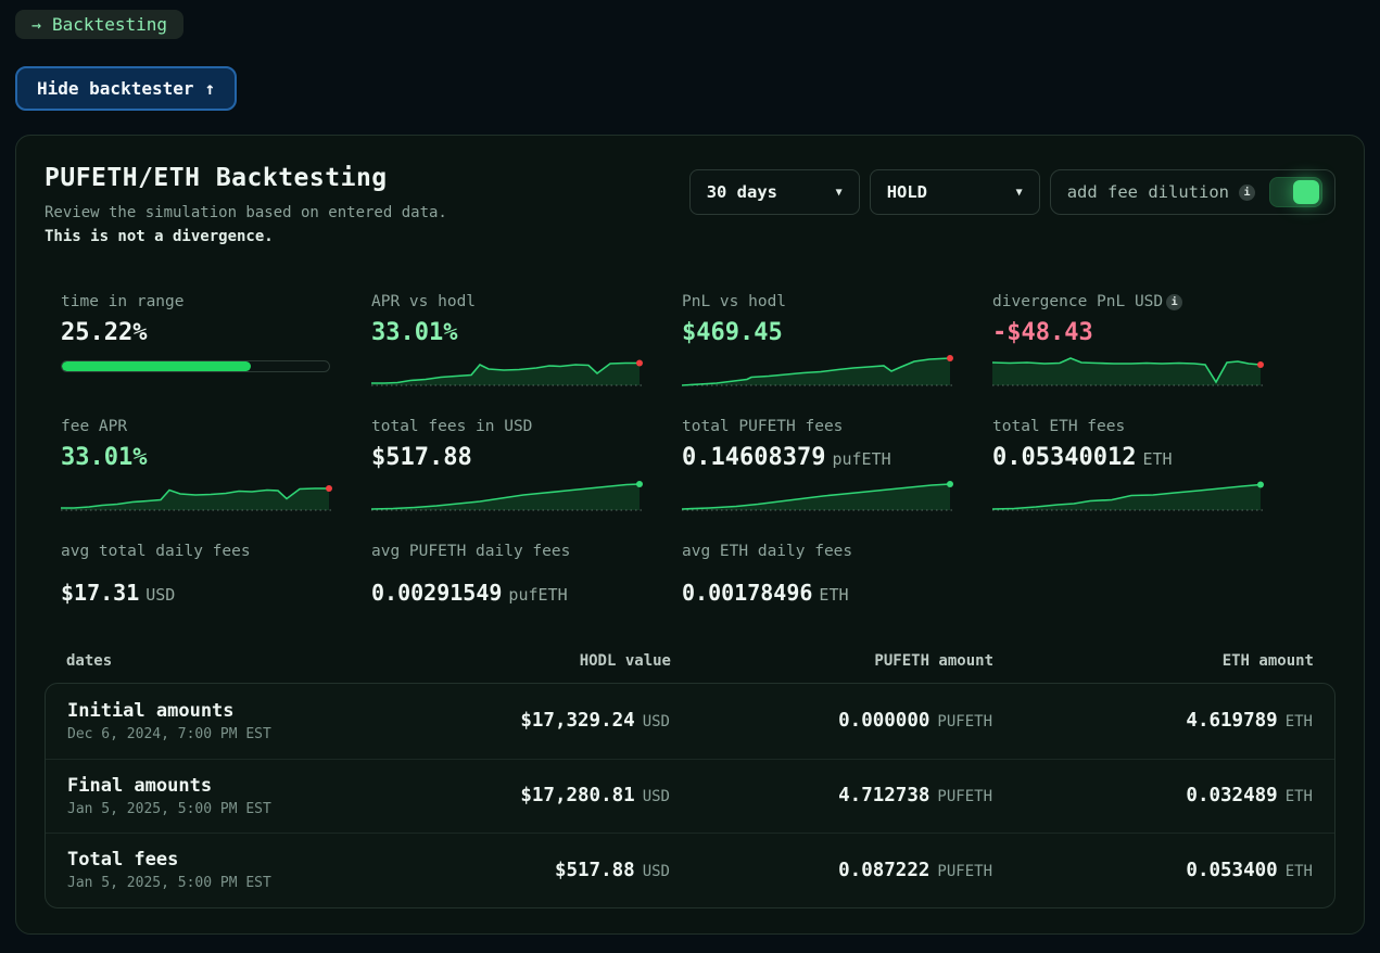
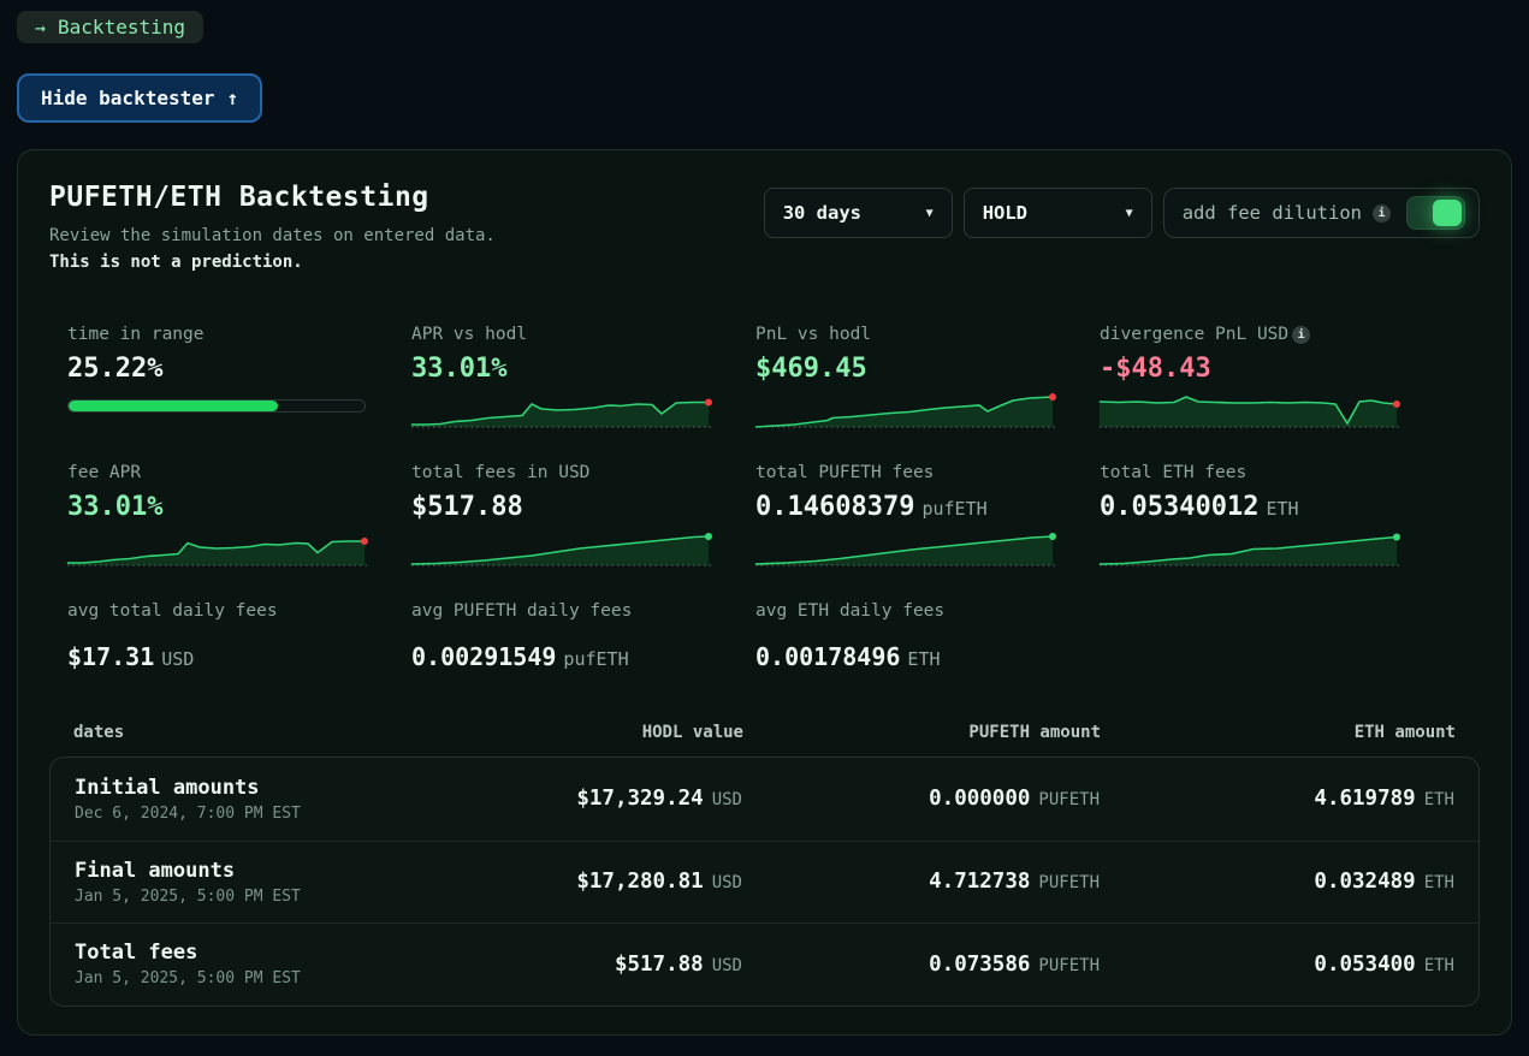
  →
  Backtesting
  Hide backtester
  ↑
  PUFETH/ETH Backtesting
- Review the simulation based on entered data.
+ Review the simulation dates on entered data.
- This is not a divergence.
+ This is not a prediction.
  30 days
  ▼
  HOLD
  ▼
  add fee dilution
  i
  time in range
  25.22%
  APR vs hodl
  33.01%
  PnL vs hodl
  $469.45
  divergence PnL USD
  i
  -$48.43
  fee APR
  33.01%
  total fees in USD
  $517.88
  total PUFETH fees
  0.14608379 pufETH
  total ETH fees
  0.05340012 ETH
  avg total daily fees
  $17.31 USD
  avg PUFETH daily fees
  0.00291549 pufETH
  avg ETH daily fees
  0.00178496 ETH
  dates
  HODL value
  PUFETH amount
  ETH amount
  Initial amounts
  Dec 6, 2024, 7:00 PM EST
  $17,329.24 USD
  0.000000 PUFETH
  4.619789 ETH
  Final amounts
  Jan 5, 2025, 5:00 PM EST
  $17,280.81 USD
  4.712738 PUFETH
  0.032489 ETH
  Total fees
  Jan 5, 2025, 5:00 PM EST
  $517.88 USD
- 0.087222 PUFETH
+ 0.073586 PUFETH
  0.053400 ETH
